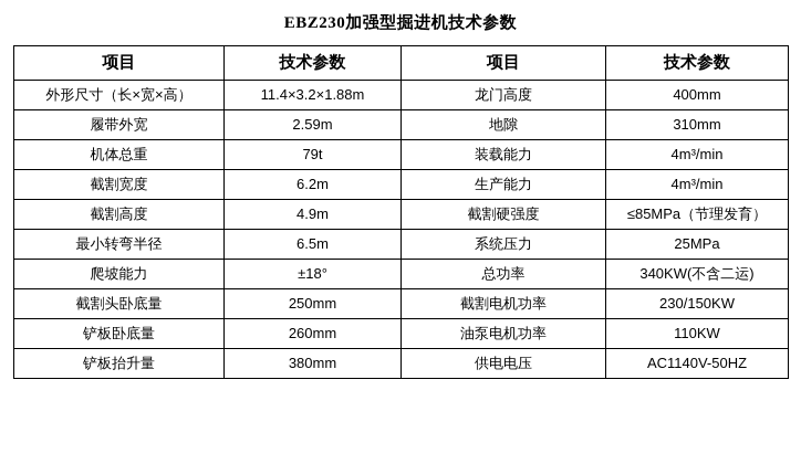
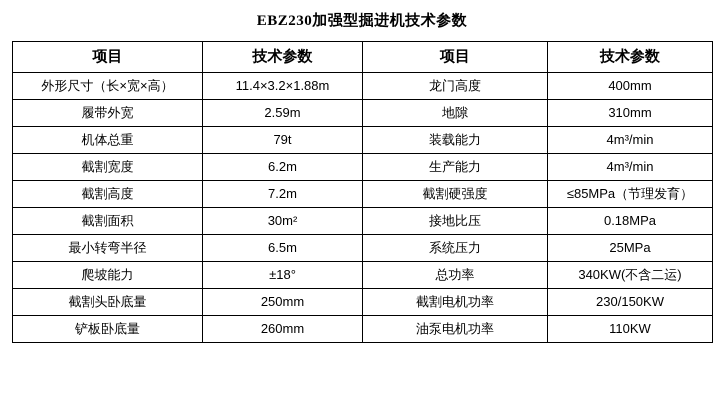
  EBZ230加强型掘进机技术参数
  项目	技术参数	项目	技术参数
  外形尺寸（长×宽×高）	11.4×3.2×1.88m	龙门高度	400mm
  履带外宽	2.59m	地隙	310mm
  机体总重	79t	装载能力	4m³/min
  截割宽度	6.2m	生产能力	4m³/min
- 截割高度	4.9m	截割硬强度	≤85MPa（节理发育）
+ 截割高度	7.2m	截割硬强度	≤85MPa（节理发育）
+ 截割面积	30m²	接地比压	0.18MPa
  最小转弯半径	6.5m	系统压力	25MPa
  爬坡能力	±18°	总功率	340KW(不含二运)
  截割头卧底量	250mm	截割电机功率	230/150KW
  铲板卧底量	260mm	油泵电机功率	110KW
- 铲板抬升量	380mm	供电电压	AC1140V-50HZ
